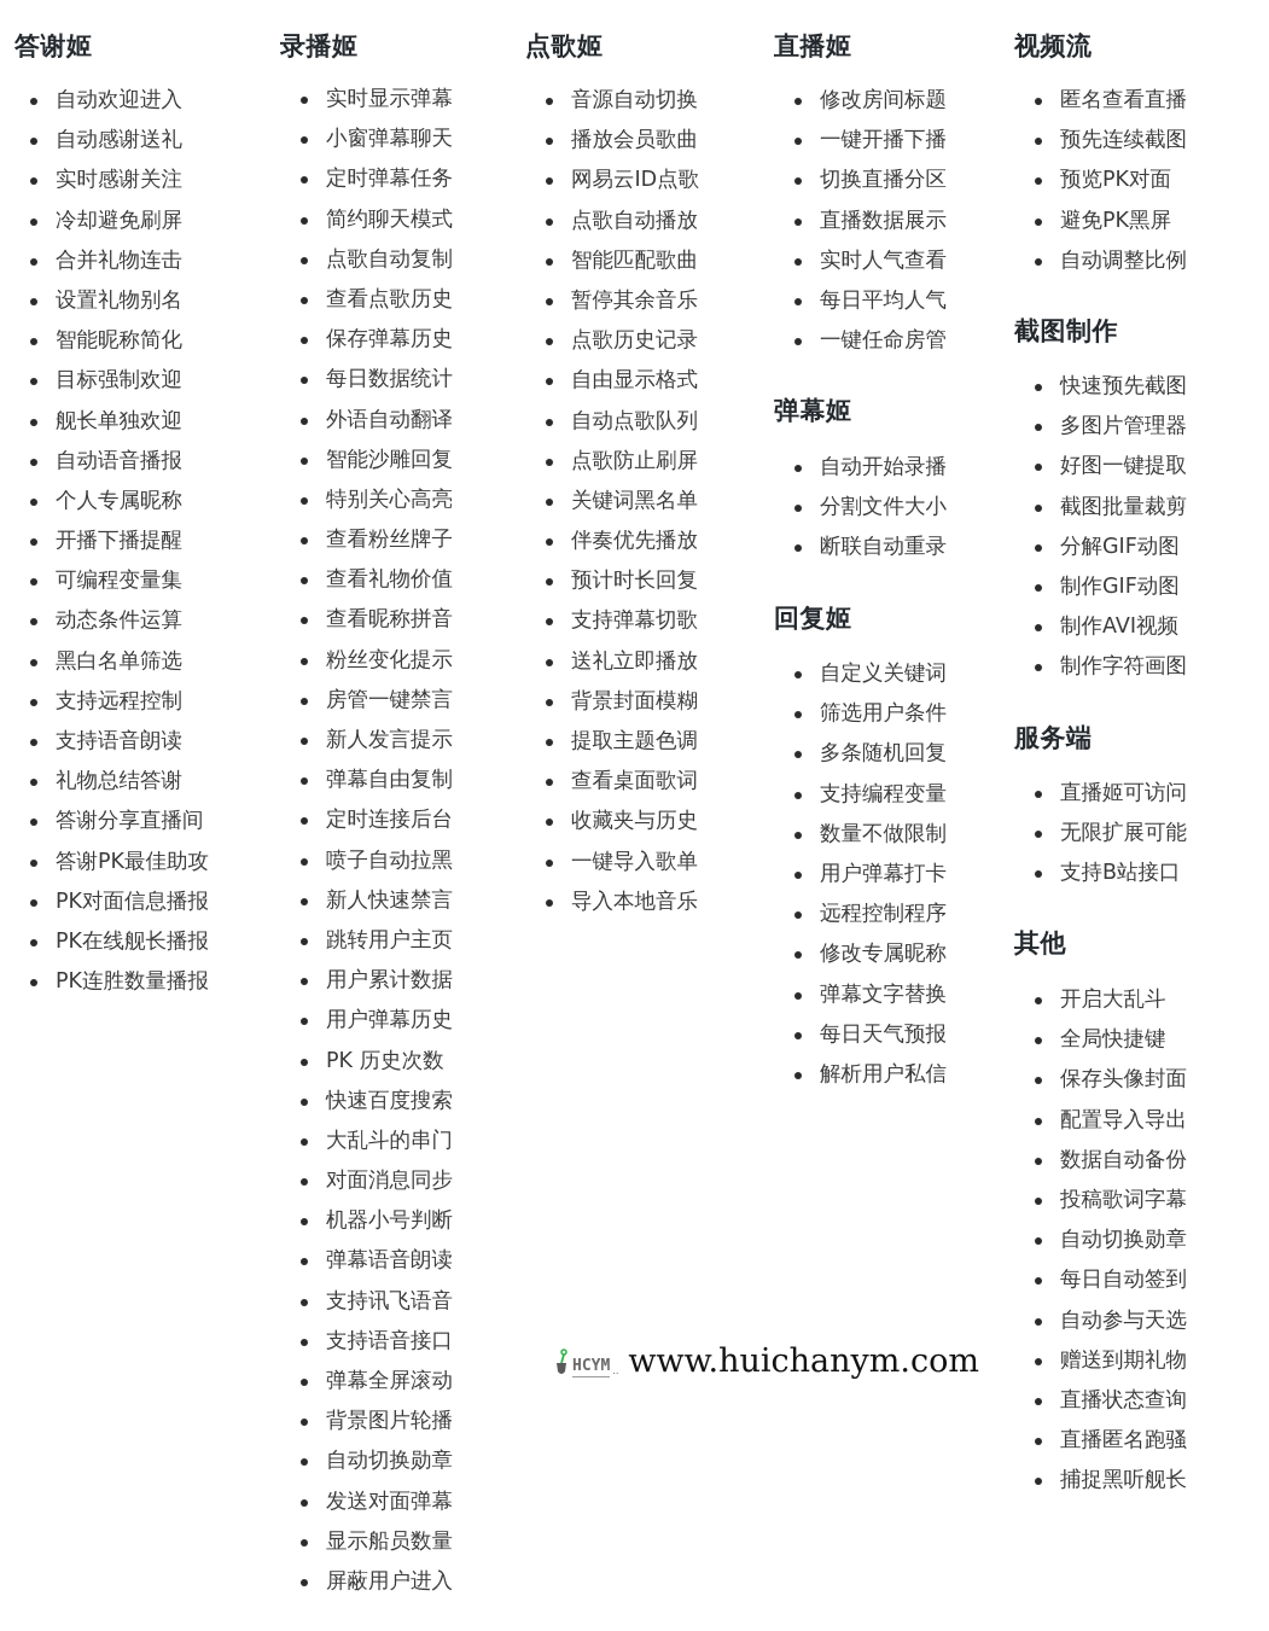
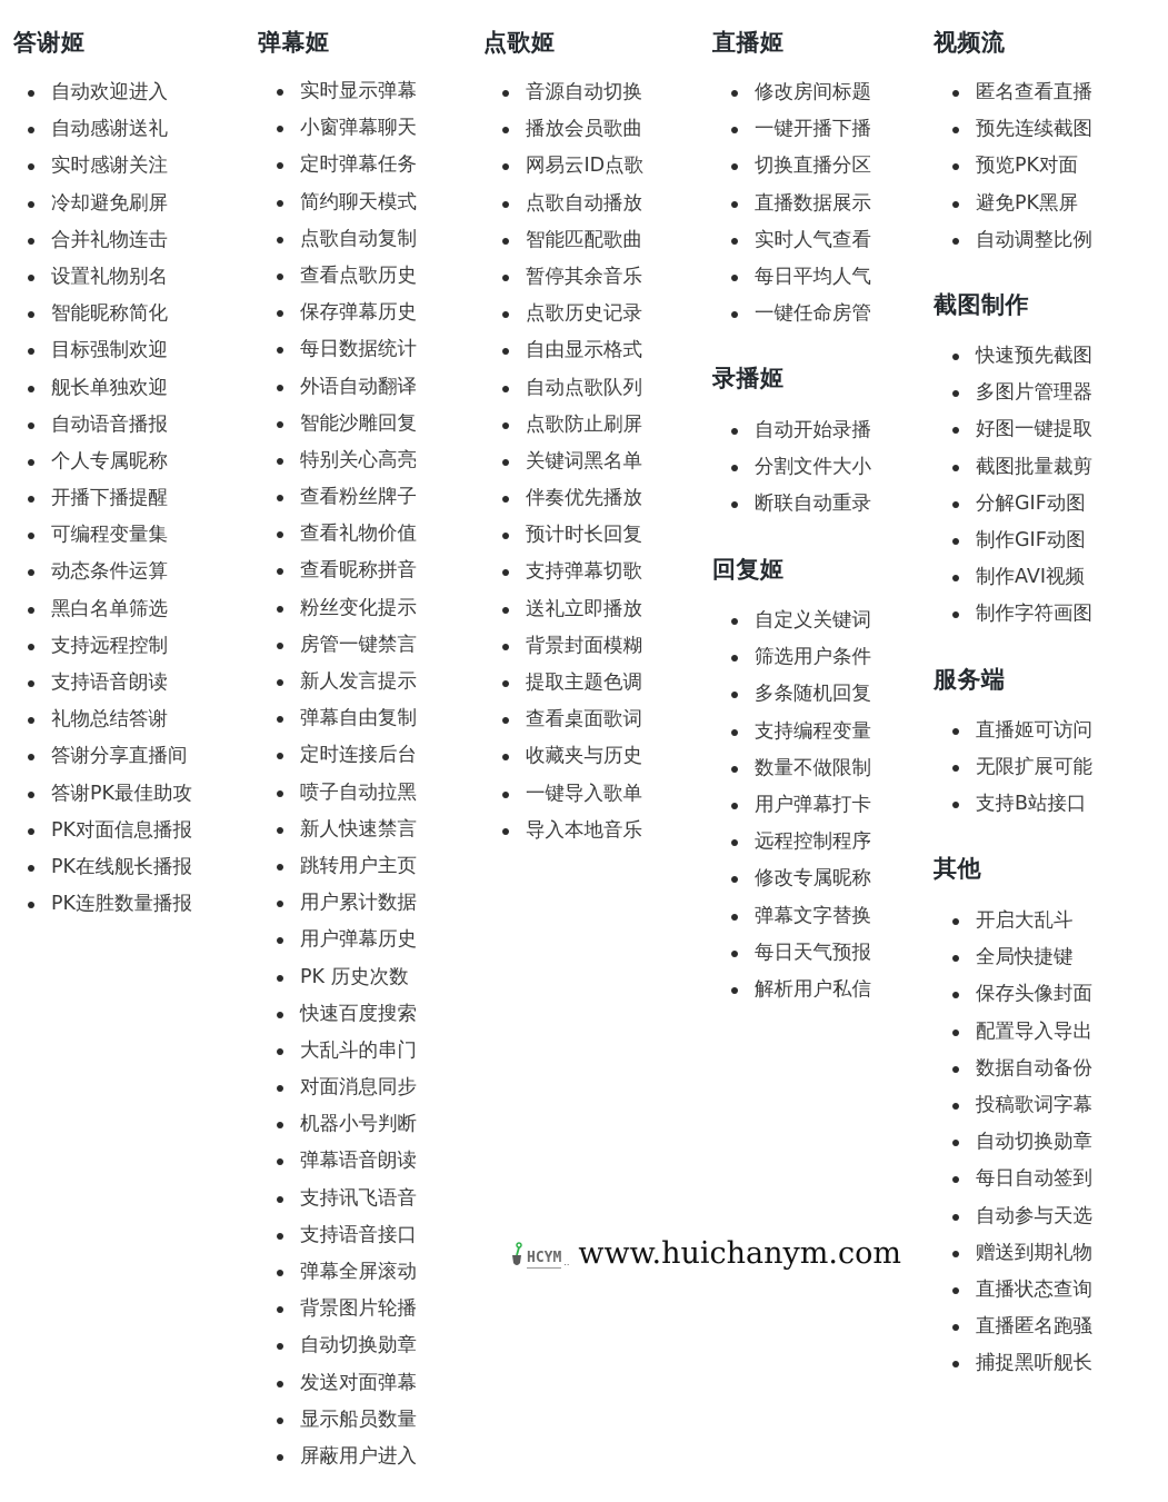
  答谢姬
  自动欢迎进入
  自动感谢送礼
  实时感谢关注
  冷却避免刷屏
  合并礼物连击
  设置礼物别名
  智能昵称简化
  目标强制欢迎
  舰长单独欢迎
  自动语音播报
  个人专属昵称
  开播下播提醒
  可编程变量集
  动态条件运算
  黑白名单筛选
  支持远程控制
  支持语音朗读
  礼物总结答谢
  答谢分享直播间
  答谢PK最佳助攻
  PK对面信息播报
  PK在线舰长播报
  PK连胜数量播报
- 录播姬
+ 弹幕姬
  实时显示弹幕
  小窗弹幕聊天
  定时弹幕任务
  简约聊天模式
  点歌自动复制
  查看点歌历史
  保存弹幕历史
  每日数据统计
  外语自动翻译
  智能沙雕回复
  特别关心高亮
  查看粉丝牌子
  查看礼物价值
  查看昵称拼音
  粉丝变化提示
  房管一键禁言
  新人发言提示
  弹幕自由复制
  定时连接后台
  喷子自动拉黑
  新人快速禁言
  跳转用户主页
  用户累计数据
  用户弹幕历史
  PK 历史次数
  快速百度搜索
  大乱斗的串门
  对面消息同步
  机器小号判断
  弹幕语音朗读
  支持讯飞语音
  支持语音接口
  弹幕全屏滚动
  背景图片轮播
  自动切换勋章
  发送对面弹幕
  显示船员数量
  屏蔽用户进入
  点歌姬
  音源自动切换
  播放会员歌曲
  网易云ID点歌
  点歌自动播放
  智能匹配歌曲
  暂停其余音乐
  点歌历史记录
  自由显示格式
  自动点歌队列
  点歌防止刷屏
  关键词黑名单
  伴奏优先播放
  预计时长回复
  支持弹幕切歌
  送礼立即播放
  背景封面模糊
  提取主题色调
  查看桌面歌词
  收藏夹与历史
  一键导入歌单
  导入本地音乐
  直播姬
  修改房间标题
  一键开播下播
  切换直播分区
  直播数据展示
  实时人气查看
  每日平均人气
  一键任命房管
- 弹幕姬
+ 录播姬
  自动开始录播
  分割文件大小
  断联自动重录
  回复姬
  自定义关键词
  筛选用户条件
  多条随机回复
  支持编程变量
  数量不做限制
  用户弹幕打卡
  远程控制程序
  修改专属昵称
  弹幕文字替换
  每日天气预报
  解析用户私信
  视频流
  匿名查看直播
  预先连续截图
  预览PK对面
  避免PK黑屏
  自动调整比例
  截图制作
  快速预先截图
  多图片管理器
  好图一键提取
  截图批量裁剪
  分解GIF动图
  制作GIF动图
  制作AVI视频
  制作字符画图
  服务端
  直播姬可访问
  无限扩展可能
  支持B站接口
  其他
  开启大乱斗
  全局快捷键
  保存头像封面
  配置导入导出
  数据自动备份
  投稿歌词字幕
  自动切换勋章
  每日自动签到
  自动参与天选
  赠送到期礼物
  直播状态查询
  直播匿名跑骚
  捕捉黑听舰长
  HCYM
  ..
  www.huichanym.com
